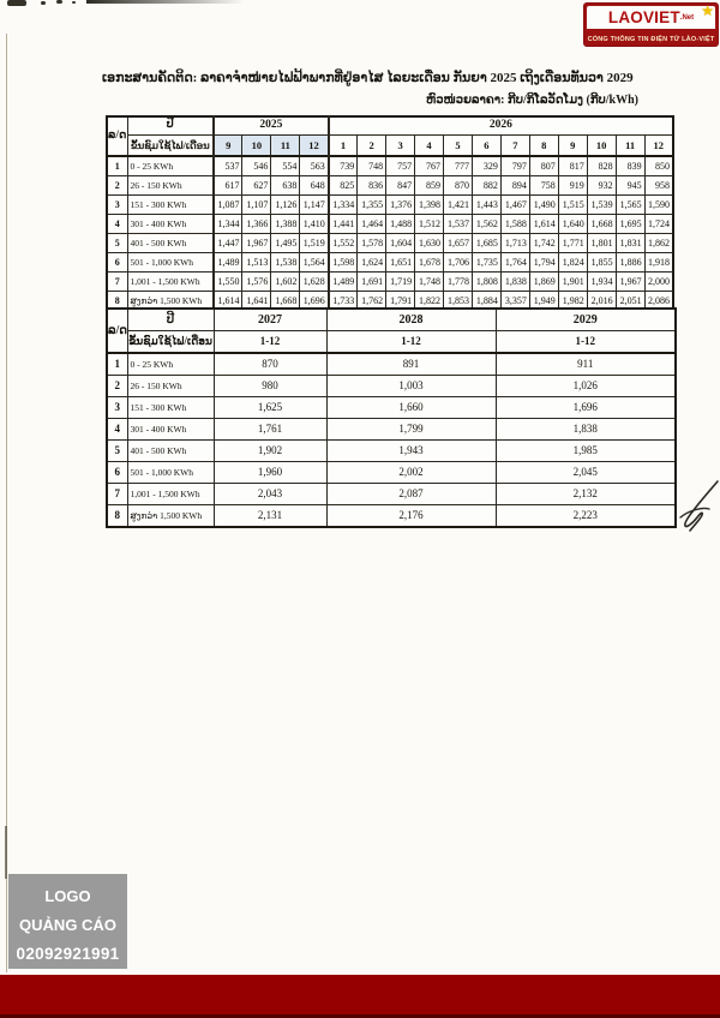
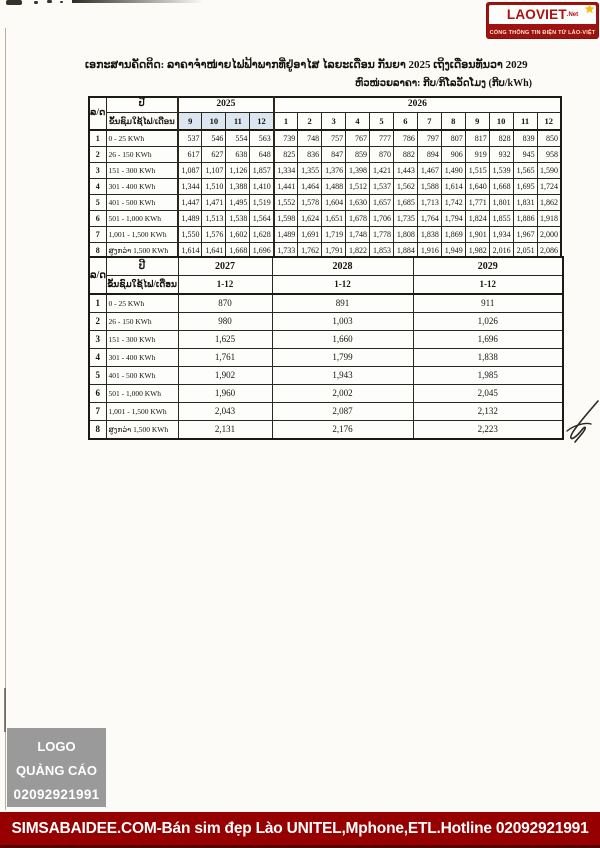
  ★
  ເອກະສານຄັດຕິດ: ລາຄາຈຳໜ່າຍໄຟຟ້າພາກທີ່ຢູ່ອາໄສ ໄລຍະເດືອນ ກັນຍາ 2025 ເຖິງເດືອນທັນວາ 2029
  ຫົວໜ່ວຍລາຄາ: ກີບ/ກິໂລວັດໂມງ (ກີບ/kWh)
  ລ/ດ	ປີ	2025	2026
  ຂັ້ນຊົມໃຊ້ໄຟ/ເດືອນ	9	10	11	12	1	2	3	4	5	6	7	8	9	10	11	12
- 1	0 - 25 KWh	537	546	554	563	739	748	757	767	777	329	797	807	817	828	839	850
+ 1	0 - 25 KWh	537	546	554	563	739	748	757	767	777	786	797	807	817	828	839	850
- 2	26 - 150 KWh	617	627	638	648	825	836	847	859	870	882	894	758	919	932	945	958
+ 2	26 - 150 KWh	617	627	638	648	825	836	847	859	870	882	894	906	919	932	945	958
- 3	151 - 300 KWh	1,087	1,107	1,126	1,147	1,334	1,355	1,376	1,398	1,421	1,443	1,467	1,490	1,515	1,539	1,565	1,590
+ 3	151 - 300 KWh	1,087	1,107	1,126	1,857	1,334	1,355	1,376	1,398	1,421	1,443	1,467	1,490	1,515	1,539	1,565	1,590
- 4	301 - 400 KWh	1,344	1,366	1,388	1,410	1,441	1,464	1,488	1,512	1,537	1,562	1,588	1,614	1,640	1,668	1,695	1,724
+ 4	301 - 400 KWh	1,344	1,510	1,388	1,410	1,441	1,464	1,488	1,512	1,537	1,562	1,588	1,614	1,640	1,668	1,695	1,724
- 5	401 - 500 KWh	1,447	1,967	1,495	1,519	1,552	1,578	1,604	1,630	1,657	1,685	1,713	1,742	1,771	1,801	1,831	1,862
+ 5	401 - 500 KWh	1,447	1,471	1,495	1,519	1,552	1,578	1,604	1,630	1,657	1,685	1,713	1,742	1,771	1,801	1,831	1,862
  6	501 - 1,000 KWh	1,489	1,513	1,538	1,564	1,598	1,624	1,651	1,678	1,706	1,735	1,764	1,794	1,824	1,855	1,886	1,918
  7	1,001 - 1,500 KWh	1,550	1,576	1,602	1,628	1,489	1,691	1,719	1,748	1,778	1,808	1,838	1,869	1,901	1,934	1,967	2,000
- 8	ສູງກວ່າ 1,500 KWh	1,614	1,641	1,668	1,696	1,733	1,762	1,791	1,822	1,853	1,884	3,357	1,949	1,982	2,016	2,051	2,086
+ 8	ສູງກວ່າ 1,500 KWh	1,614	1,641	1,668	1,696	1,733	1,762	1,791	1,822	1,853	1,884	1,916	1,949	1,982	2,016	2,051	2,086
  ລ/ດ	ປີ	2027	2028	2029
  ຂັ້ນຊົມໃຊ້ໄຟ/ເດືອນ	1-12	1-12	1-12
  1	0 - 25 KWh	870	891	911
  2	26 - 150 KWh	980	1,003	1,026
  3	151 - 300 KWh	1,625	1,660	1,696
  4	301 - 400 KWh	1,761	1,799	1,838
  5	401 - 500 KWh	1,902	1,943	1,985
  6	501 - 1,000 KWh	1,960	2,002	2,045
  7	1,001 - 1,500 KWh	2,043	2,087	2,132
  8	ສູງກວ່າ 1,500 KWh	2,131	2,176	2,223
  LOGO
  QUẢNG CÁO
  02092921991
+ SIMSABAIDEE.COM-Bán sim đẹp Lào UNITEL,Mphone,ETL.Hotline 02092921991
